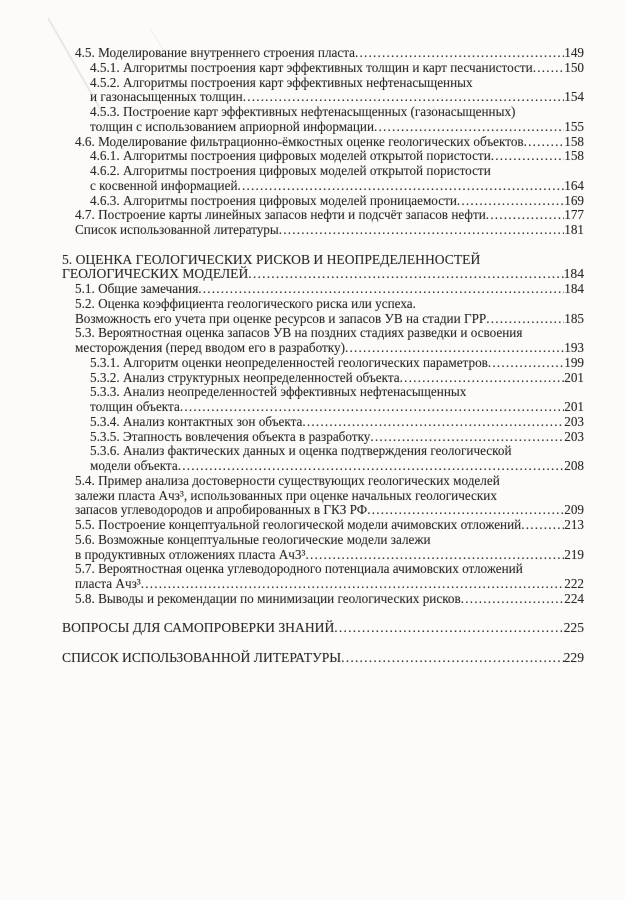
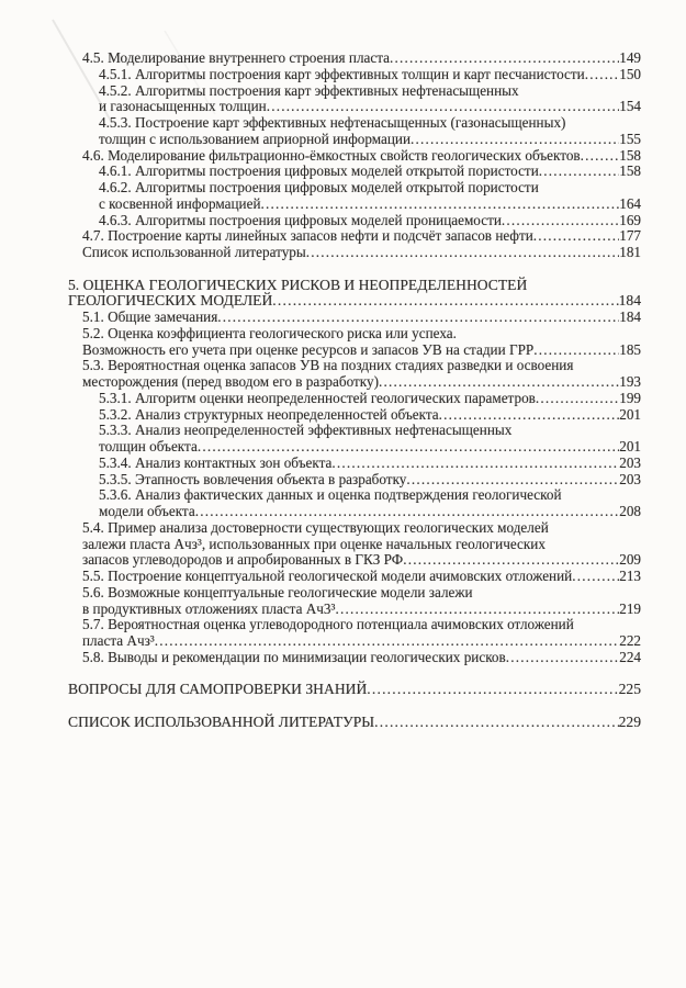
  4.5. Моделирование внутреннего строения пласта
  149
  4.5.1. Алгоритмы построения карт эффективных толщин и карт песчанистости
  150
  4.5.2. Алгоритмы построения карт эффективных нефтенасыщенных
  и газонасыщенных толщин
  154
  4.5.3. Построение карт эффективных нефтенасыщенных (газонасыщенных)
  толщин с использованием априорной информации
  155
- 4.6. Моделирование фильтрационно-ёмкостных оценке геологических объектов
+ 4.6. Моделирование фильтрационно-ёмкостных свойств геологических объектов
  158
  4.6.1. Алгоритмы построения цифровых моделей открытой пористости
  158
  4.6.2. Алгоритмы построения цифровых моделей открытой пористости
  с косвенной информацией
  164
  4.6.3. Алгоритмы построения цифровых моделей проницаемости
  169
  4.7. Построение карты линейных запасов нефти и подсчёт запасов нефти
  177
  Список использованной литературы
  181
  5. ОЦЕНКА ГЕОЛОГИЧЕСКИХ РИСКОВ И НЕОПРЕДЕЛЕННОСТЕЙ
  ГЕОЛОГИЧЕСКИХ МОДЕЛЕЙ
  184
  5.1. Общие замечания
  184
  5.2. Оценка коэффициента геологического риска или успеха.
  Возможность его учета при оценке ресурсов и запасов УВ на стадии ГРР
  185
  5.3. Вероятностная оценка запасов УВ на поздних стадиях разведки и освоения
  месторождения (перед вводом его в разработку)
  193
  5.3.1. Алгоритм оценки неопределенностей геологических параметров
  199
  5.3.2. Анализ структурных неопределенностей объекта
  201
  5.3.3. Анализ неопределенностей эффективных нефтенасыщенных
  толщин объекта
  201
  5.3.4. Анализ контактных зон объекта
  203
  5.3.5. Этапность вовлечения объекта в разработку
  203
  5.3.6. Анализ фактических данных и оценка подтверждения геологической
  модели объекта
  208
  5.4. Пример анализа достоверности существующих геологических моделей
  залежи пласта Ачз³, использованных при оценке начальных геологических
  запасов углеводородов и апробированных в ГКЗ РФ
  209
  5.5. Построение концептуальной геологической модели ачимовских отложений
  213
  5.6. Возможные концептуальные геологические модели залежи
  в продуктивных отложениях пласта Ач3³
  219
  5.7. Вероятностная оценка углеводородного потенциала ачимовских отложений
  пласта Ачз³
  222
  5.8. Выводы и рекомендации по минимизации геологических рисков
  224
  ВОПРОСЫ ДЛЯ САМОПРОВЕРКИ ЗНАНИЙ
  225
  СПИСОК ИСПОЛЬЗОВАННОЙ ЛИТЕРАТУРЫ
  229
